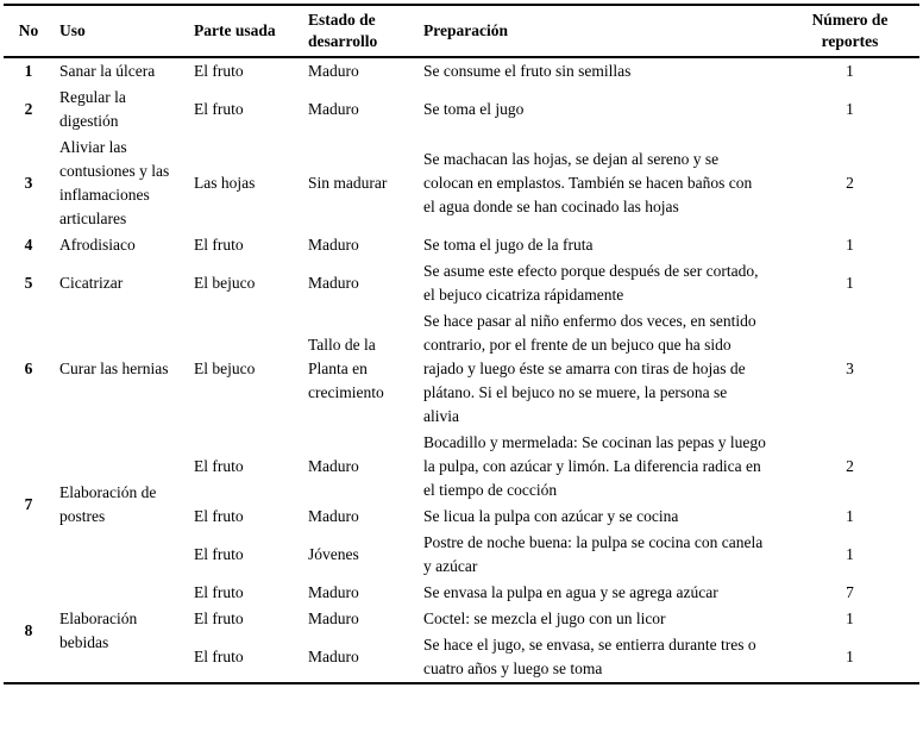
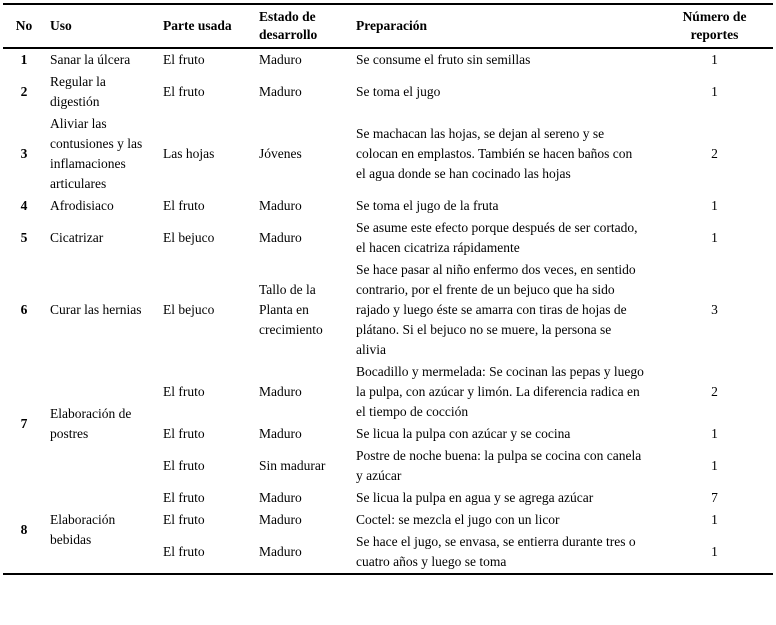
  No	Uso	Parte usada	Estado de desarrollo	Preparación	Número de reportes
  1	Sanar la úlcera	El fruto	Maduro	Se consume el fruto sin semillas	1
  2	Regular la digestión	El fruto	Maduro	Se toma el jugo	1
- 3	Aliviar las contusiones y las inflamaciones articulares	Las hojas	Sin madurar	Se machacan las hojas, se dejan al sereno y se colocan en emplastos. También se hacen baños con el agua donde se han cocinado las hojas	2
+ 3	Aliviar las contusiones y las inflamaciones articulares	Las hojas	Jóvenes	Se machacan las hojas, se dejan al sereno y se colocan en emplastos. También se hacen baños con el agua donde se han cocinado las hojas	2
  4	Afrodisiaco	El fruto	Maduro	Se toma el jugo de la fruta	1
- 5	Cicatrizar	El bejuco	Maduro	Se asume este efecto porque después de ser cortado, el bejuco cicatriza rápidamente	1
+ 5	Cicatrizar	El bejuco	Maduro	Se asume este efecto porque después de ser cortado, el hacen cicatriza rápidamente	1
  6	Curar las hernias	El bejuco	Tallo de la Planta en crecimiento	Se hace pasar al niño enfermo dos veces, en sentido contrario, por el frente de un bejuco que ha sido rajado y luego éste se amarra con tiras de hojas de plátano. Si el bejuco no se muere, la persona se alivia	3
  7	Elaboración de postres	El fruto	Maduro	Bocadillo y mermelada: Se cocinan las pepas y luego la pulpa, con azúcar y limón. La diferencia radica en el tiempo de cocción	2
  El fruto	Maduro	Se licua la pulpa con azúcar y se cocina	1
- El fruto	Jóvenes	Postre de noche buena: la pulpa se cocina con canela y azúcar	1
+ El fruto	Sin madurar	Postre de noche buena: la pulpa se cocina con canela y azúcar	1
- 8	Elaboración bebidas	El fruto	Maduro	Se envasa la pulpa en agua y se agrega azúcar	7
+ 8	Elaboración bebidas	El fruto	Maduro	Se licua la pulpa en agua y se agrega azúcar	7
  El fruto	Maduro	Coctel: se mezcla el jugo con un licor	1
  El fruto	Maduro	Se hace el jugo, se envasa, se entierra durante tres o cuatro años y luego se toma	1
